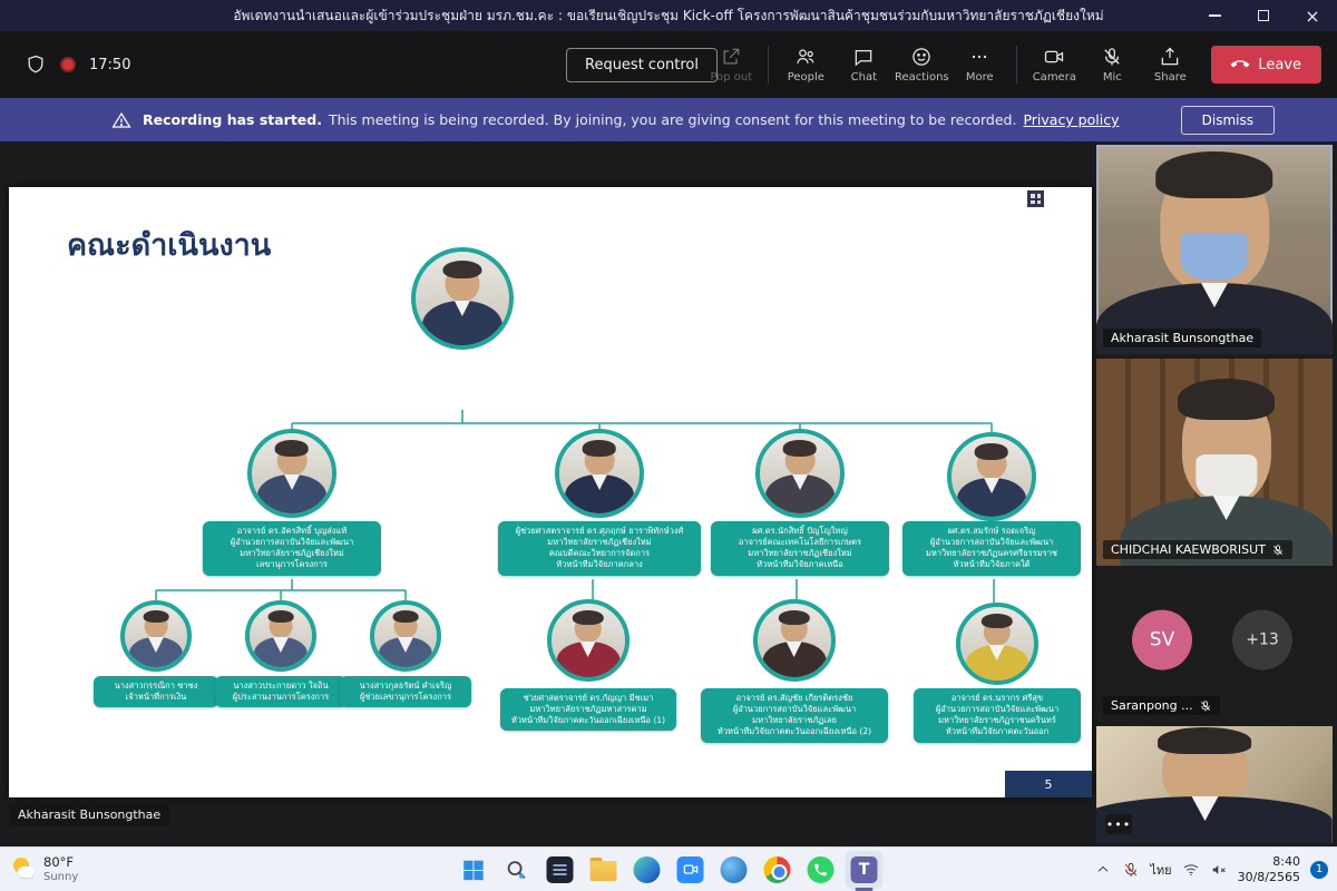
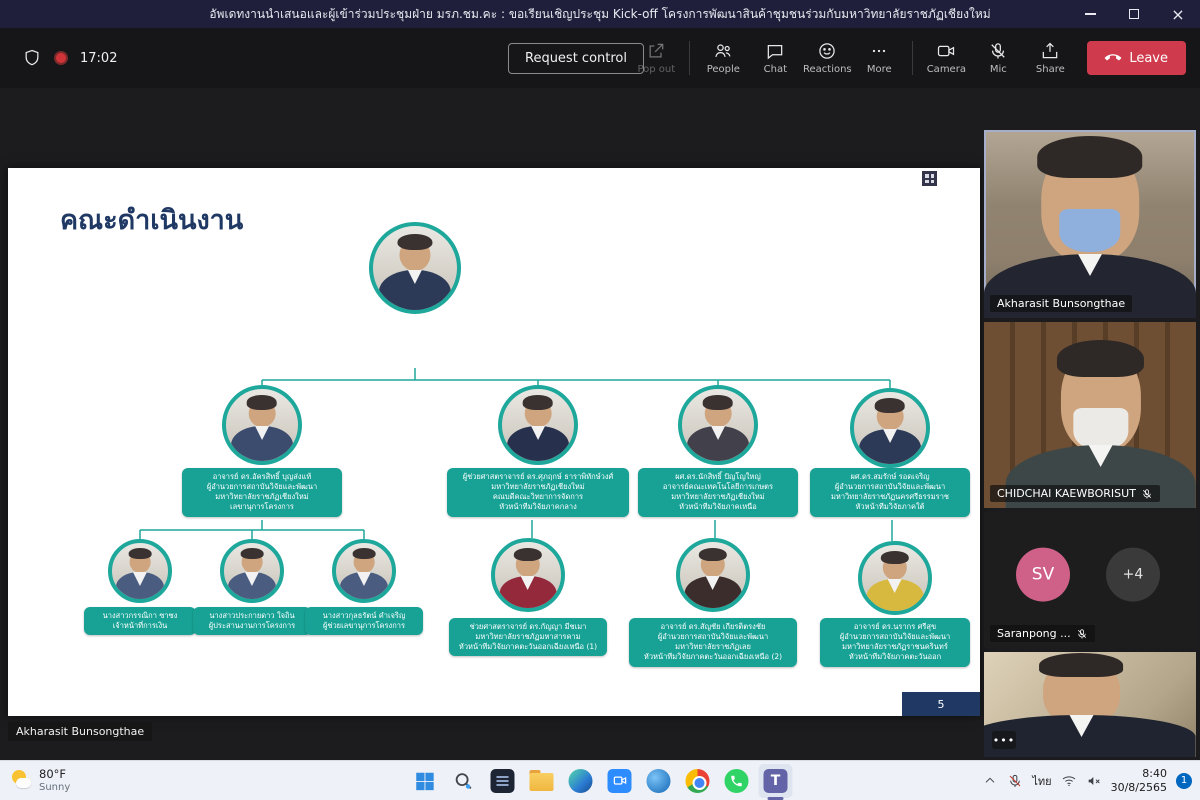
  อัพเดทงานนำเสนอและผู้เข้าร่วมประชุมฝ่าย มรภ.ชม.คะ : ขอเรียนเชิญประชุม Kick-off โครงการพัฒนาสินค้าชุมชนร่วมกับมหาวิทยาลัยราชภัฏเชียงใหม่
  ×
- 17:50
+ 17:02
  Request control
  Pop out
  People
  Chat
  Reactions
  More
  Camera
  Mic
  Share
  Leave
- Recording has started.
- This meeting is being recorded. By joining, you are giving consent for this meeting to be recorded.
- Privacy policy
- Dismiss
  คณะดำเนินงาน
  อาจารย์ ดร.อัครสิทธิ์ บุญส่งแท้
  ผู้อำนวยการสถาบันวิจัยและพัฒนา
  มหาวิทยาลัยราชภัฏเชียงใหม่
  เลขานุการโครงการ
  ผู้ช่วยศาสตราจารย์ ดร.ศุภฤกษ์ ธาราพิทักษ์วงศ์
  มหาวิทยาลัยราชภัฏเชียงใหม่
  คณบดีคณะวิทยาการจัดการ
  หัวหน้าทีมวิจัยภาคกลาง
  ผศ.ดร.นักสิทธิ์ ปัญโญใหญ่
  อาจารย์คณะเทคโนโลยีการเกษตร
  มหาวิทยาลัยราชภัฏเชียงใหม่
  หัวหน้าทีมวิจัยภาคเหนือ
  ผศ.ดร.สมรักษ์ รอดเจริญ
  ผู้อำนวยการสถาบันวิจัยและพัฒนา
  มหาวิทยาลัยราชภัฏนครศรีธรรมราช
  หัวหน้าทีมวิจัยภาคใต้
  นางสาวกรรณิกา ซาซง
  เจ้าหน้าที่การเงิน
  นางสาวประกายดาว ใจถิน
  ผู้ประสานงานการโครงการ
  นางสาวกุลธรัตน์ คำเจริญ
  ผู้ช่วยเลขานุการโครงการ
  ช่วยศาสตราจารย์ ดร.กัญญา มีชเมา
  มหาวิทยาลัยราชภัฏมหาสารคาม
  หัวหน้าทีมวิจัยภาคตะวันออกเฉียงเหนือ (1)
  อาจารย์ ดร.สัญชัย เกียรติตรงชัย
  ผู้อำนวยการสถาบันวิจัยและพัฒนา
  มหาวิทยาลัยราชภัฏเลย
  หัวหน้าทีมวิจัยภาคตะวันออกเฉียงเหนือ (2)
  อาจารย์ ดร.นรากร ศรีสุข
  ผู้อำนวยการสถาบันวิจัยและพัฒนา
  มหาวิทยาลัยราชภัฏราชนครินทร์
  หัวหน้าทีมวิจัยภาคตะวันออก
  5
  Akharasit Bunsongthae
  Akharasit Bunsongthae
  CHIDCHAI KAEWBORISUT
  SV
- +13
+ +4
  Saranpong ...
  •••
  80°F
  Sunny
  T
  ไทย
  8:40
  30/8/2565
  1
